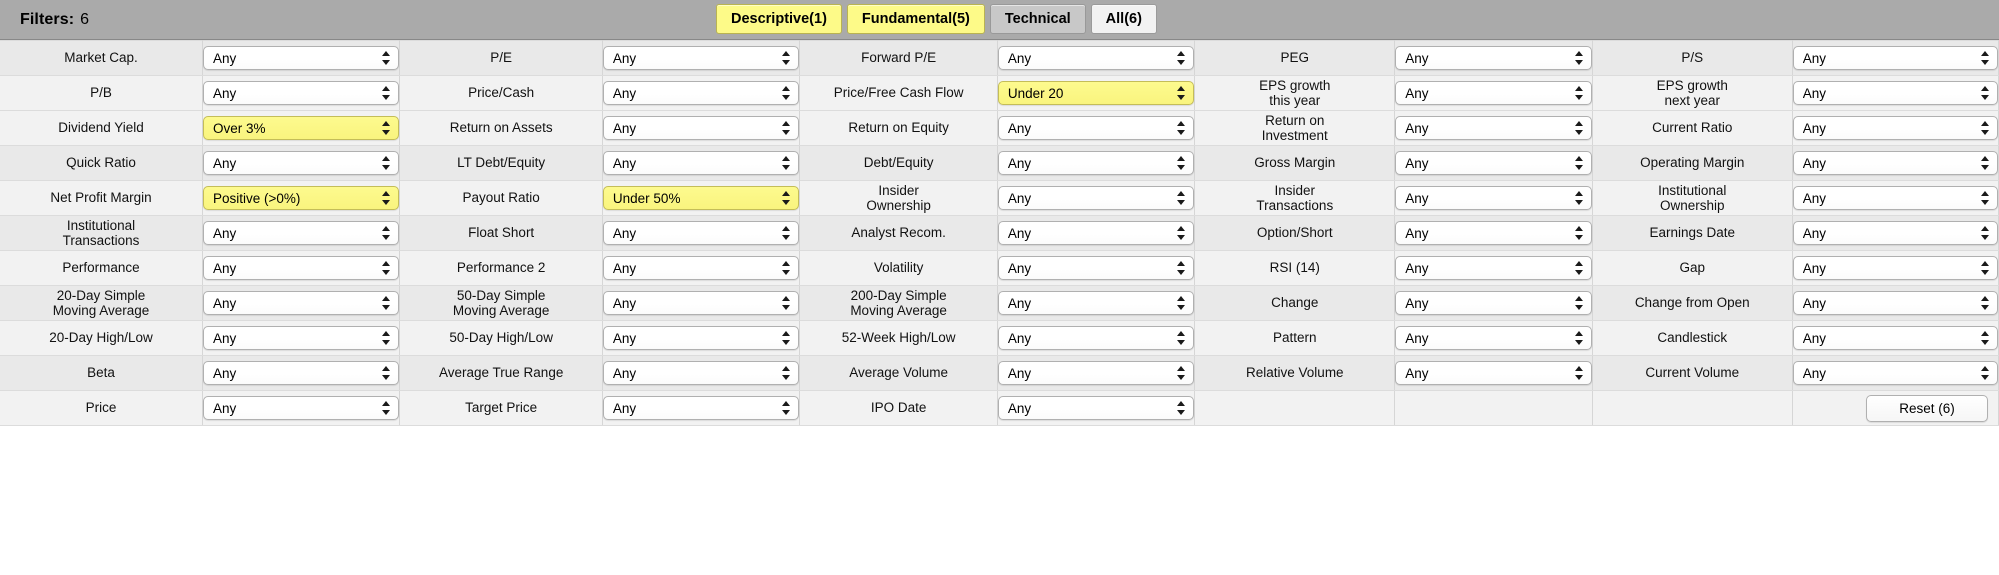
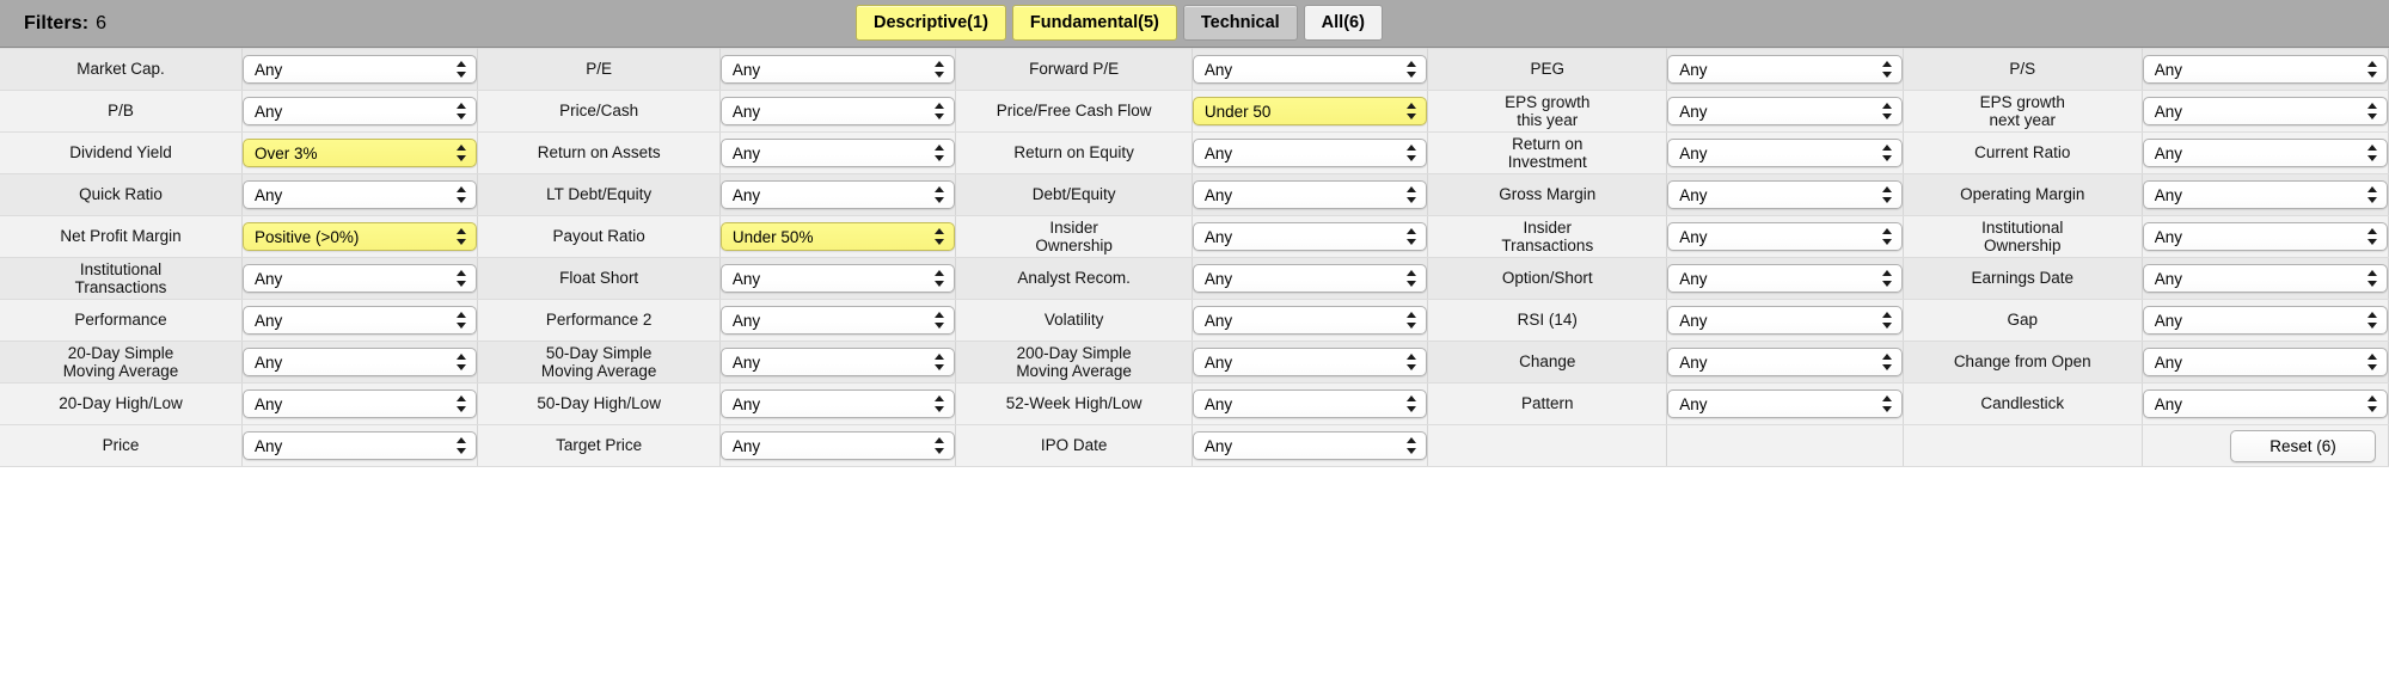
  Filters:
  6
  Descriptive(1)
  Fundamental(5)
  Technical
  All(6)
  Market Cap.	Any	P/E	Any	Forward P/E	Any	PEG	Any	P/S	Any
- P/B	Any	Price/Cash	Any	Price/Free Cash Flow	Under 20	EPS growththis year	Any	EPS growthnext year	Any
+ P/B	Any	Price/Cash	Any	Price/Free Cash Flow	Under 50	EPS growththis year	Any	EPS growthnext year	Any
  Dividend Yield	Over 3%	Return on Assets	Any	Return on Equity	Any	Return onInvestment	Any	Current Ratio	Any
  Quick Ratio	Any	LT Debt/Equity	Any	Debt/Equity	Any	Gross Margin	Any	Operating Margin	Any
  Net Profit Margin	Positive (>0%)	Payout Ratio	Under 50%	InsiderOwnership	Any	InsiderTransactions	Any	InstitutionalOwnership	Any
  InstitutionalTransactions	Any	Float Short	Any	Analyst Recom.	Any	Option/Short	Any	Earnings Date	Any
  Performance	Any	Performance 2	Any	Volatility	Any	RSI (14)	Any	Gap	Any
  20-Day SimpleMoving Average	Any	50-Day SimpleMoving Average	Any	200-Day SimpleMoving Average	Any	Change	Any	Change from Open	Any
  20-Day High/Low	Any	50-Day High/Low	Any	52-Week High/Low	Any	Pattern	Any	Candlestick	Any
- Beta	Any	Average True Range	Any	Average Volume	Any	Relative Volume	Any	Current Volume	Any
  Price	Any	Target Price	Any	IPO Date	Any				Reset (6)
